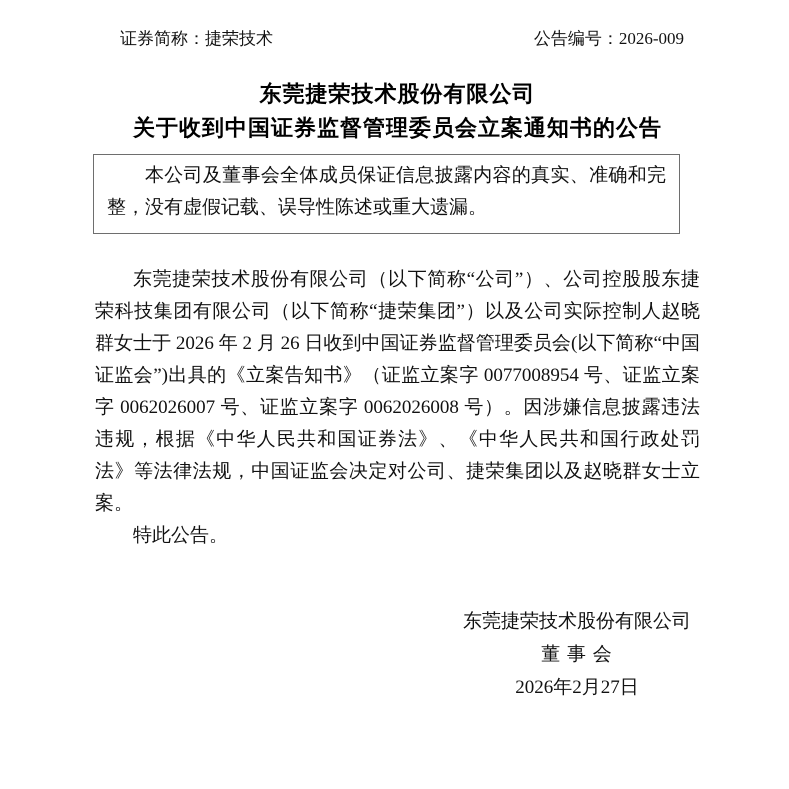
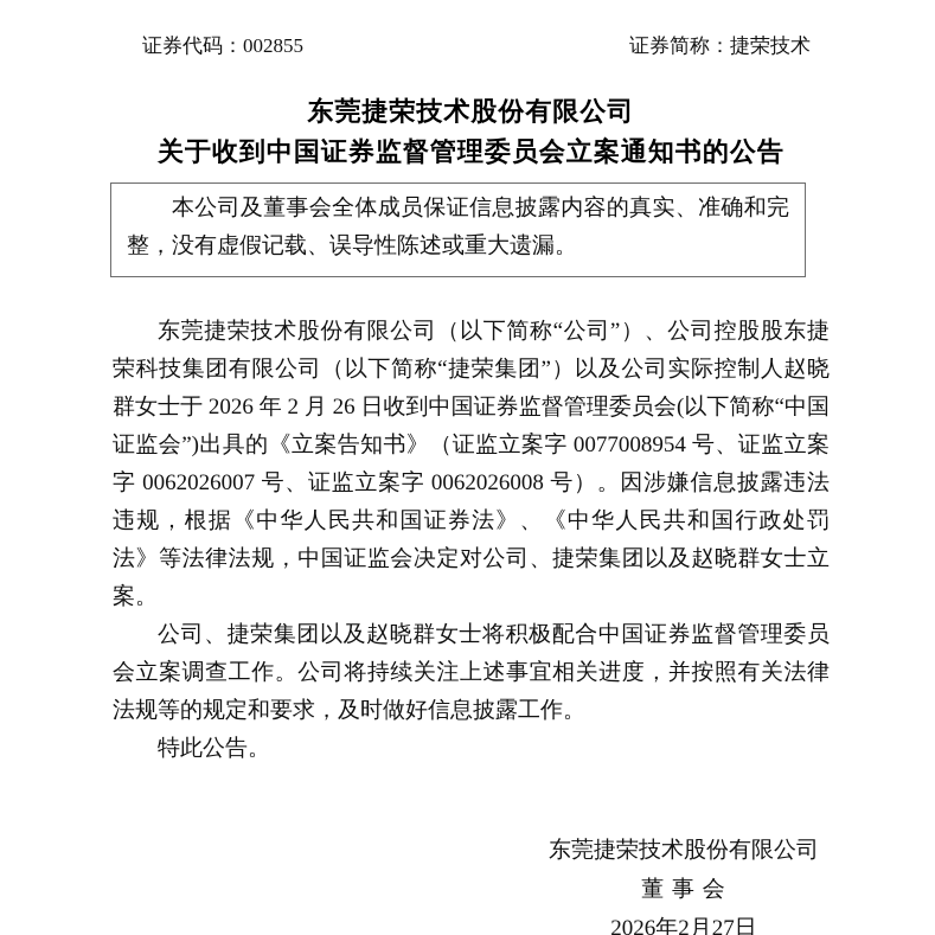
+ 证券代码：002855
  证券简称：捷荣技术
- 公告编号：2026-009
  东莞捷荣技术股份有限公司
  关于收到中国证券监督管理委员会立案通知书的公告
  本公司及董事会全体成员保证信息披露内容的真实、准确和完整，没有虚假记载、误导性陈述或重大遗漏。
  东莞捷荣技术股份有限公司（以下简称“公司”）、公司控股股东捷荣科技集团有限公司（以下简称“捷荣集团”）以及公司实际控制人赵晓群女士于 2026 年 2 月 26 日收到中国证券监督管理委员会(以下简称“中国证监会”)出具的《立案告知书》（证监立案字 0077008954 号、证监立案字 0062026007 号、证监立案字 0062026008 号）。因涉嫌信息披露违法违规，根据《中华人民共和国证券法》、《中华人民共和国行政处罚法》等法律法规，中国证监会决定对公司、捷荣集团以及赵晓群女士立案。
+ 公司、捷荣集团以及赵晓群女士将积极配合中国证券监督管理委员会立案调查工作。公司将持续关注上述事宜相关进度，并按照有关法律法规等的规定和要求，及时做好信息披露工作。
  特此公告。
  东莞捷荣技术股份有限公司
  董 事 会
  2026年2月27日
